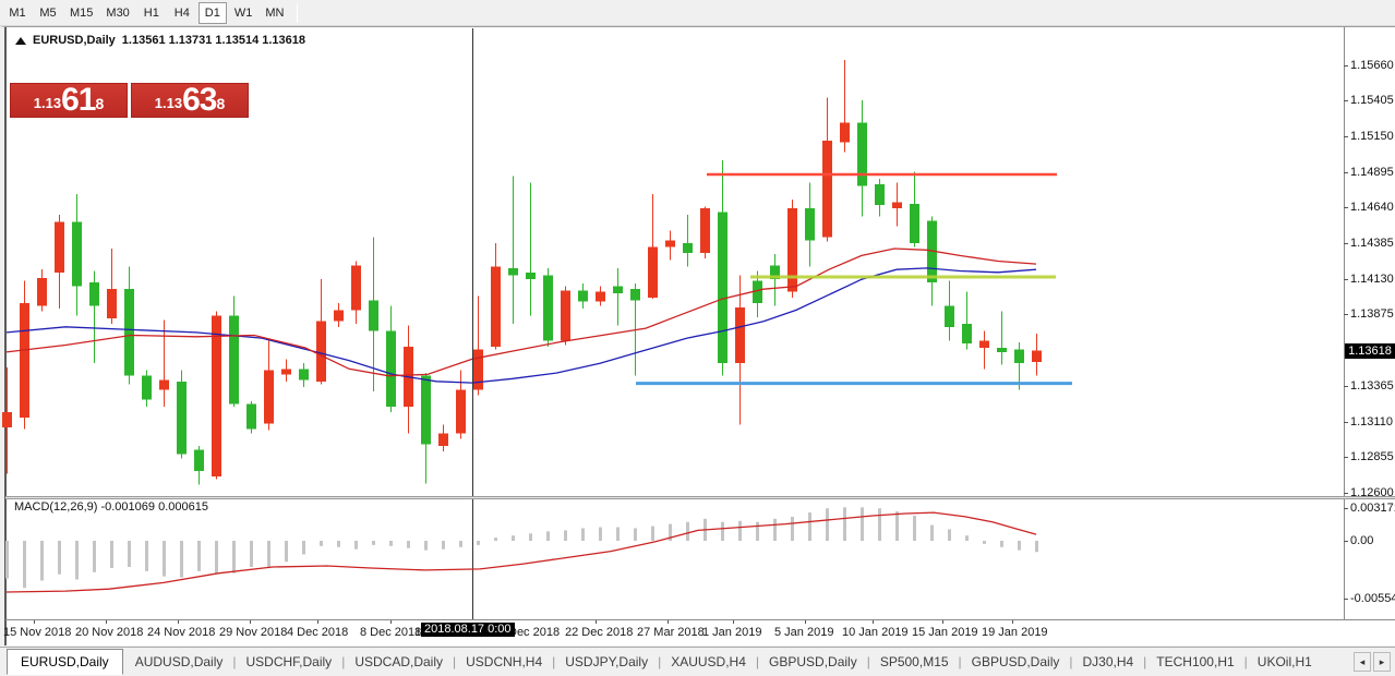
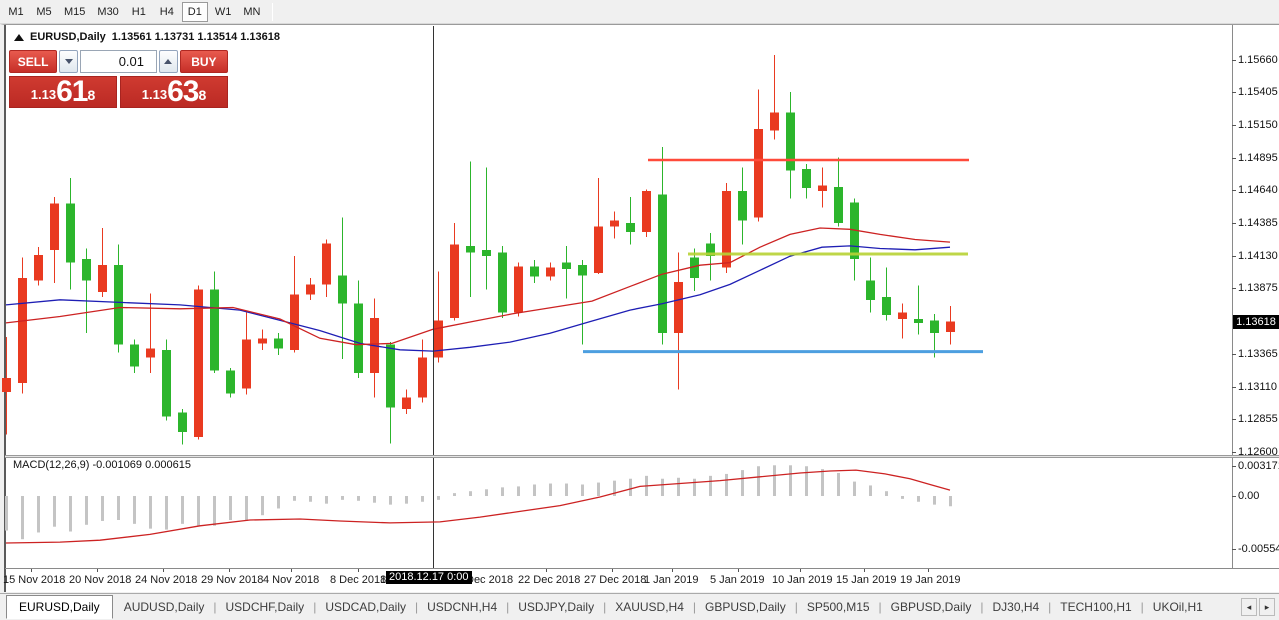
  M1
  M5
  M15
  M30
  H1
  H4
  D1
  W1
  MN
  EURUSD,Daily
  1.13561 1.13731 1.13514 1.13618
+ SELL
+ 0.01
+ BUY
  1.13
  61
  8
  1.13
  63
  8
  MACD(12,26,9) -0.001069 0.000615
  1.15660
  1.15405
  1.15150
  1.14895
  1.14640
  1.14385
  1.14130
  1.13875
  1.13365
  1.13110
  1.12855
  1.12600
  0.00317
  0.00
  -0.00554
  1.13618
  15 Nov 2018
  20 Nov 2018
  24 Nov 2018
  29 Nov 2018
- 4 Dec 2018
+ 4 Nov 2018
  8 Dec 2018
  1
  ec 2018
  22 Dec 2018
- 27 Mar 2018
+ 27 Dec 2018
  1 Jan 2019
  5 Jan 2019
  10 Jan 2019
  15 Jan 2019
  19 Jan 2019
- 2018.08.17 0:00
+ 2018.12.17 0:00
  EURUSD,Daily
  AUDUSD,Daily
  |
  USDCHF,Daily
  |
  USDCAD,Daily
  |
  USDCNH,H4
  |
  USDJPY,Daily
  |
  XAUUSD,H4
  |
  GBPUSD,Daily
  |
  SP500,M15
  |
  GBPUSD,Daily
  |
  DJ30,H4
  |
  TECH100,H1
  |
  UKOil,H1
  ◂
  ▸
